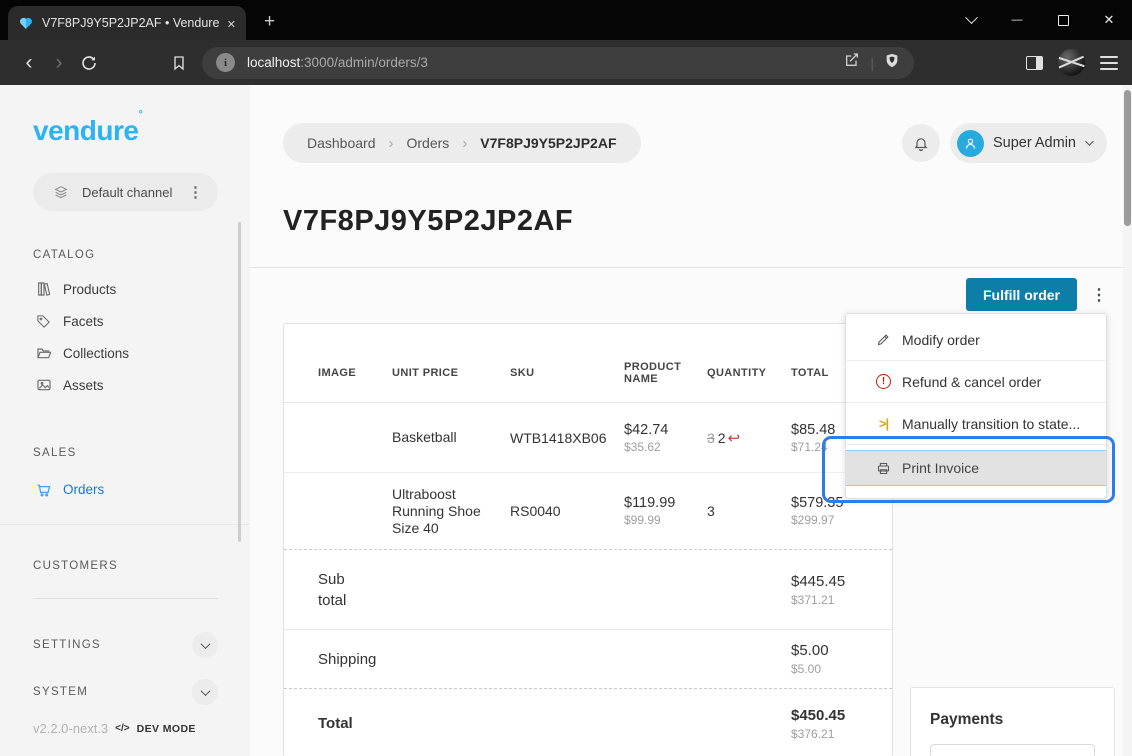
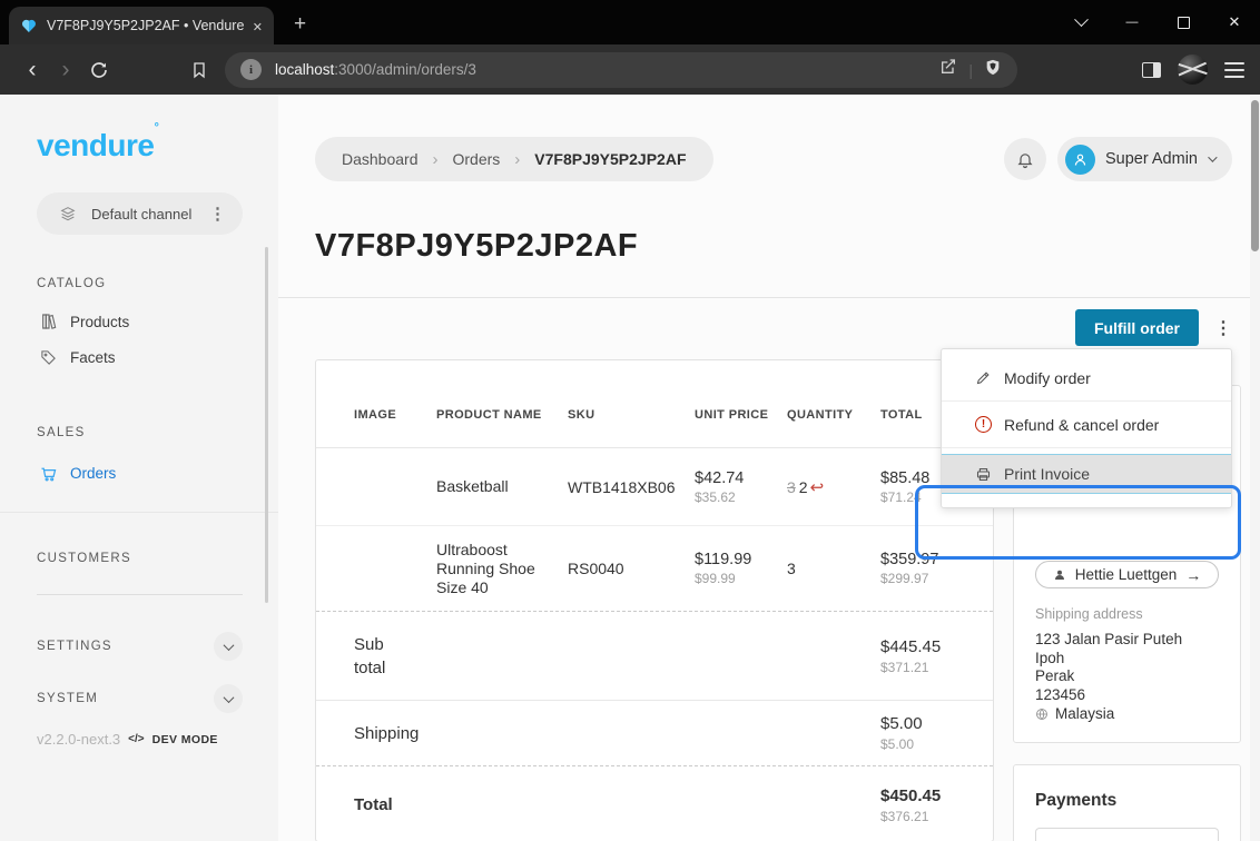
  V7F8PJ9Y5P2JP2AF • Vendure
  localhost:3000/admin/orders/3
  vendure°
  Default channel
  CATALOG
  Products
  Facets
- Collections
- Assets
  SALES
  Orders
  CUSTOMERS
  SETTINGS
  SYSTEM
  v2.2.0-next.3
  DEV MODE
  Dashboard
  Orders
  V7F8PJ9Y5P2JP2AF
  Super Admin
  V7F8PJ9Y5P2JP2AF
  Fulfill order
  IMAGE
- UNIT PRICE
+ PRODUCT NAME
  SKU
- PRODUCT NAME
+ UNIT PRICE
  QUANTITY
  TOTAL
  Basketball
  WTB1418XB06
  $42.74
  $35.62
  3 2
  $85.48
  $71.24
  Ultraboost Running Shoe Size 40
  RS0040
  $119.99
  $99.99
  3
- $579.35
+ $359.97
  $299.97
  Sub total
  $445.45
  $371.21
  Shipping
  $5.00
  $5.00
  Total
  $450.45
  $376.21
+ Hettie Luettgen
+ Shipping address
+ 123 Jalan Pasir Puteh
+ Ipoh
+ Perak
+ 123456
+ Malaysia
  Payments
  Modify order
  Refund & cancel order
- Manually transition to state...
  Print Invoice
